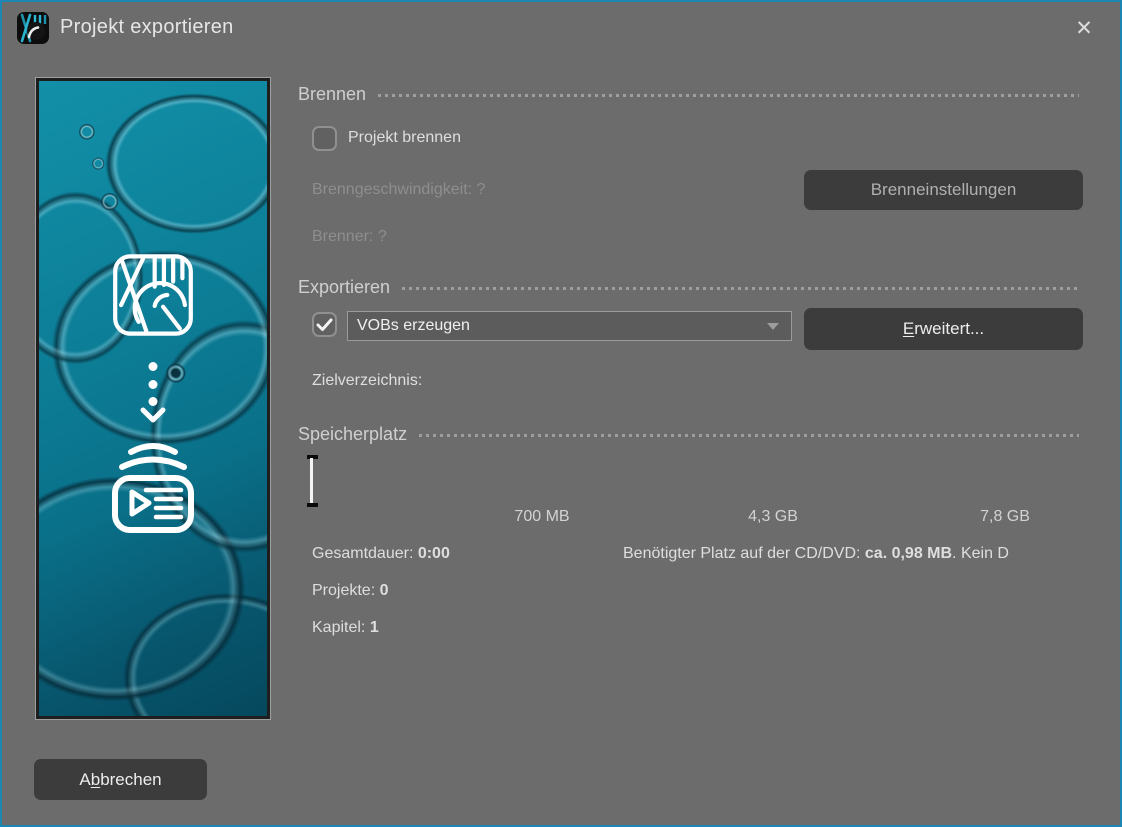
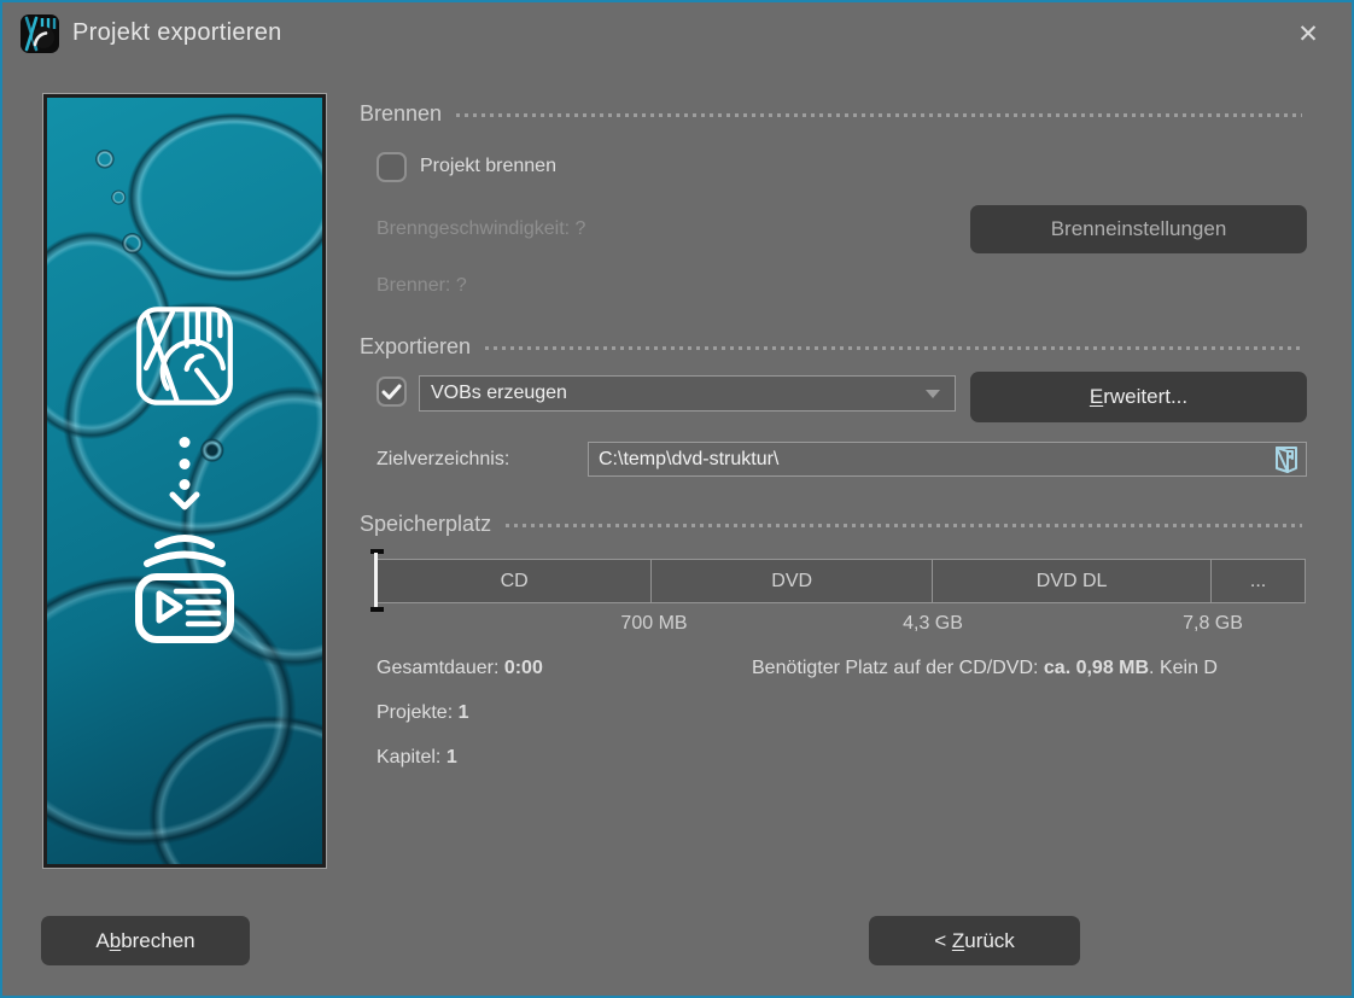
  Projekt exportieren
  ✕
  Brennen
  Projekt brennen
  Brenngeschwindigkeit: ?
  Brenneinstellungen
  Brenner: ?
  Exportieren
  VOBs erzeugen
  Erweitert...
  Zielverzeichnis:
+ C:\temp\dvd-struktur\
  Speicherplatz
+ CD
+ DVD
+ DVD DL
+ ...
  700 MB
  4,3 GB
  7,8 GB
  Gesamtdauer: 0:00
  Benötigter Platz auf der CD/DVD: ca. 0,98 MB. Kein D
- Projekte: 0
+ Projekte: 1
  Kapitel: 1
  Abbrechen
+ < Zurück
